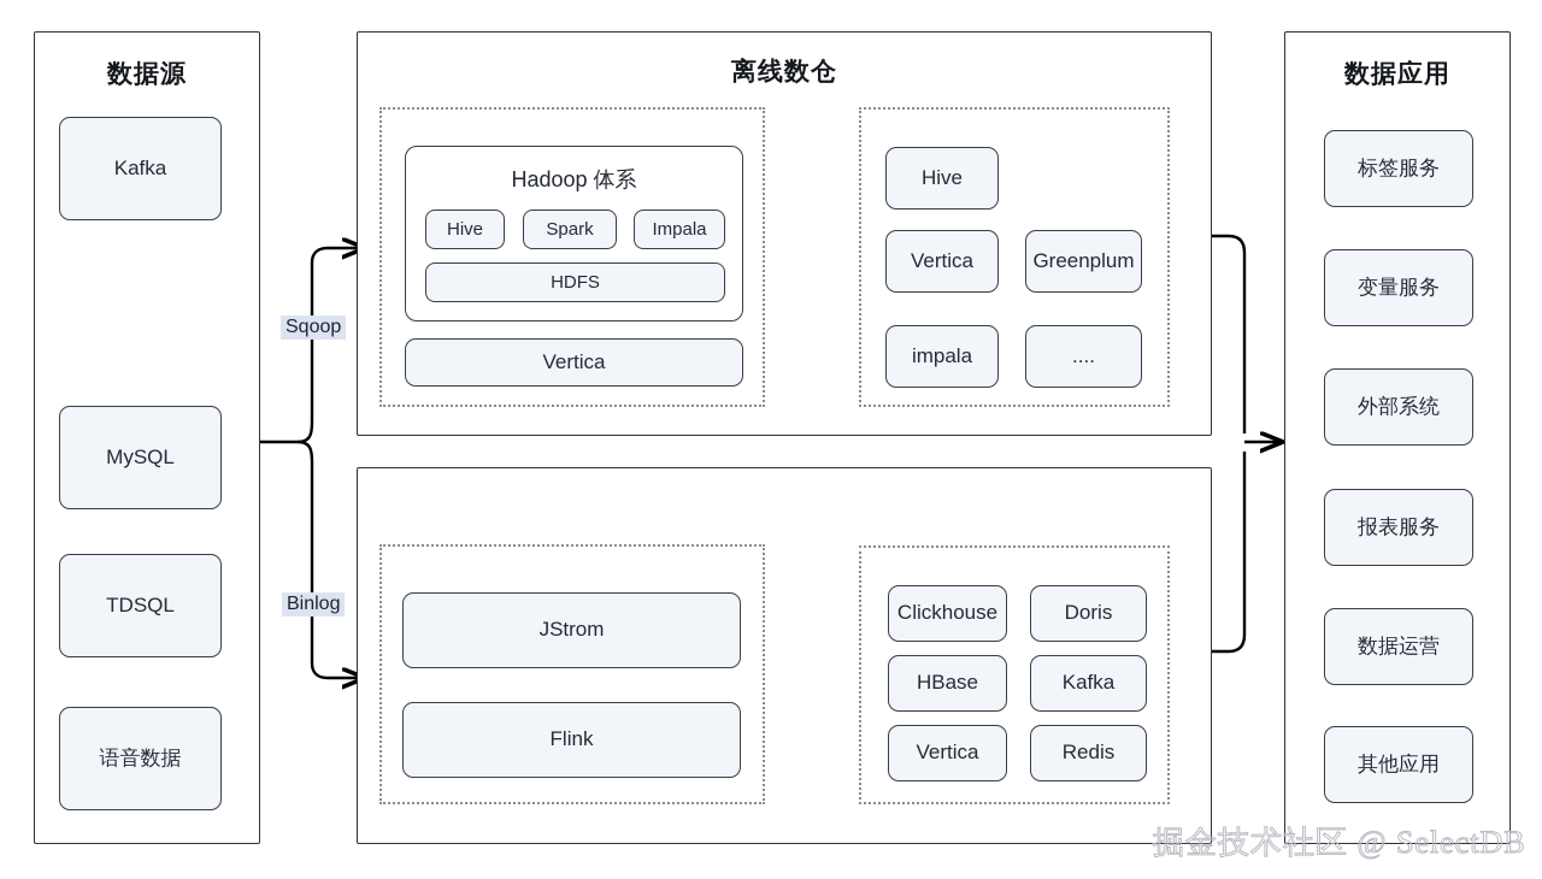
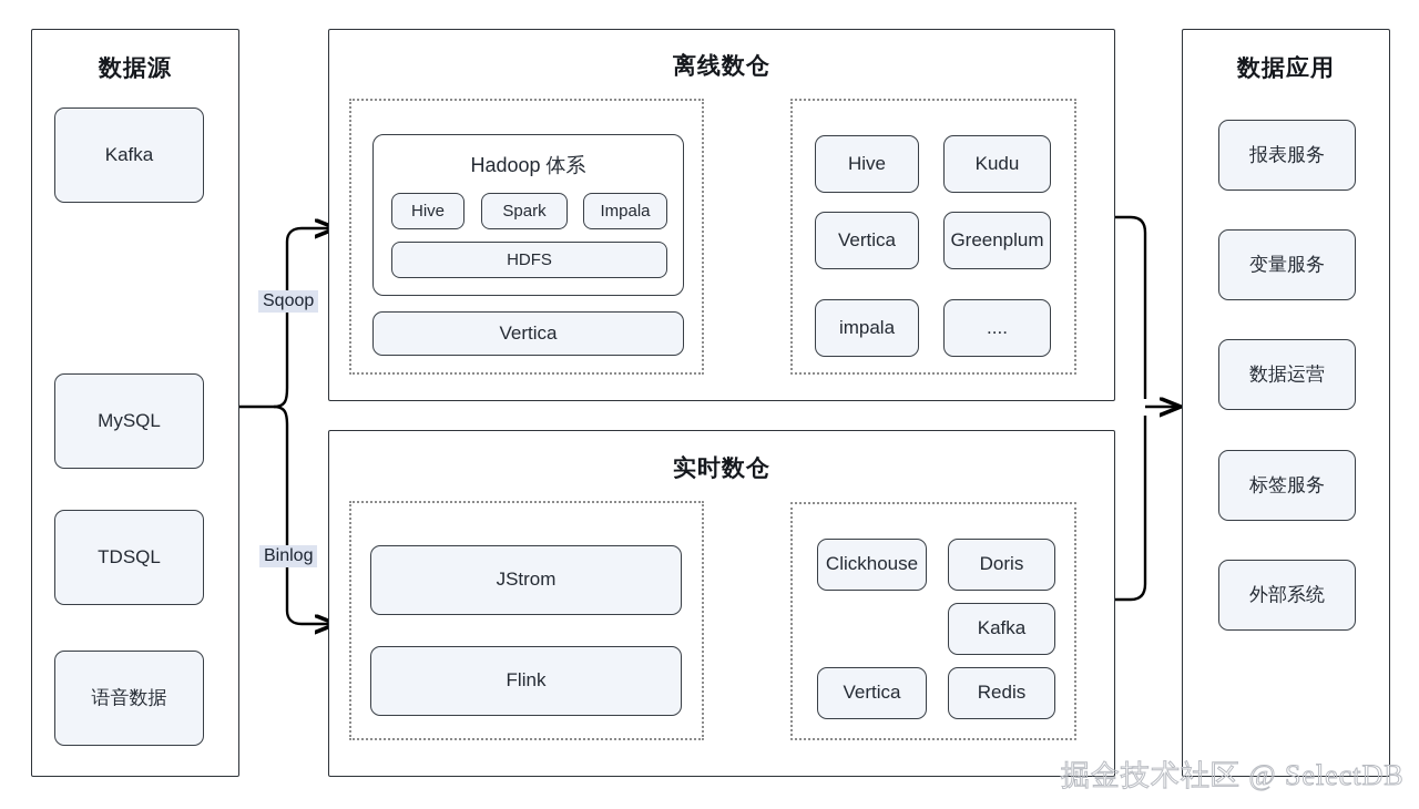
  数据源
  Kafka
  MySQL
  TDSQL
  语音数据
  离线数仓
  Hadoop 体系
  Hive
  Spark
  Impala
  HDFS
  Vertica
  Hive
+ Kudu
  Vertica
  Greenplum
  impala
  ....
+ 实时数仓
  JStrom
  Flink
  Clickhouse
  Doris
- HBase
  Kafka
  Vertica
  Redis
  数据应用
- 标签服务
+ 报表服务
  变量服务
- 外部系统
+ 数据运营
- 报表服务
+ 标签服务
- 数据运营
+ 外部系统
- 其他应用
  Sqoop
  Binlog
  掘金技术社区 @ SelectDB
